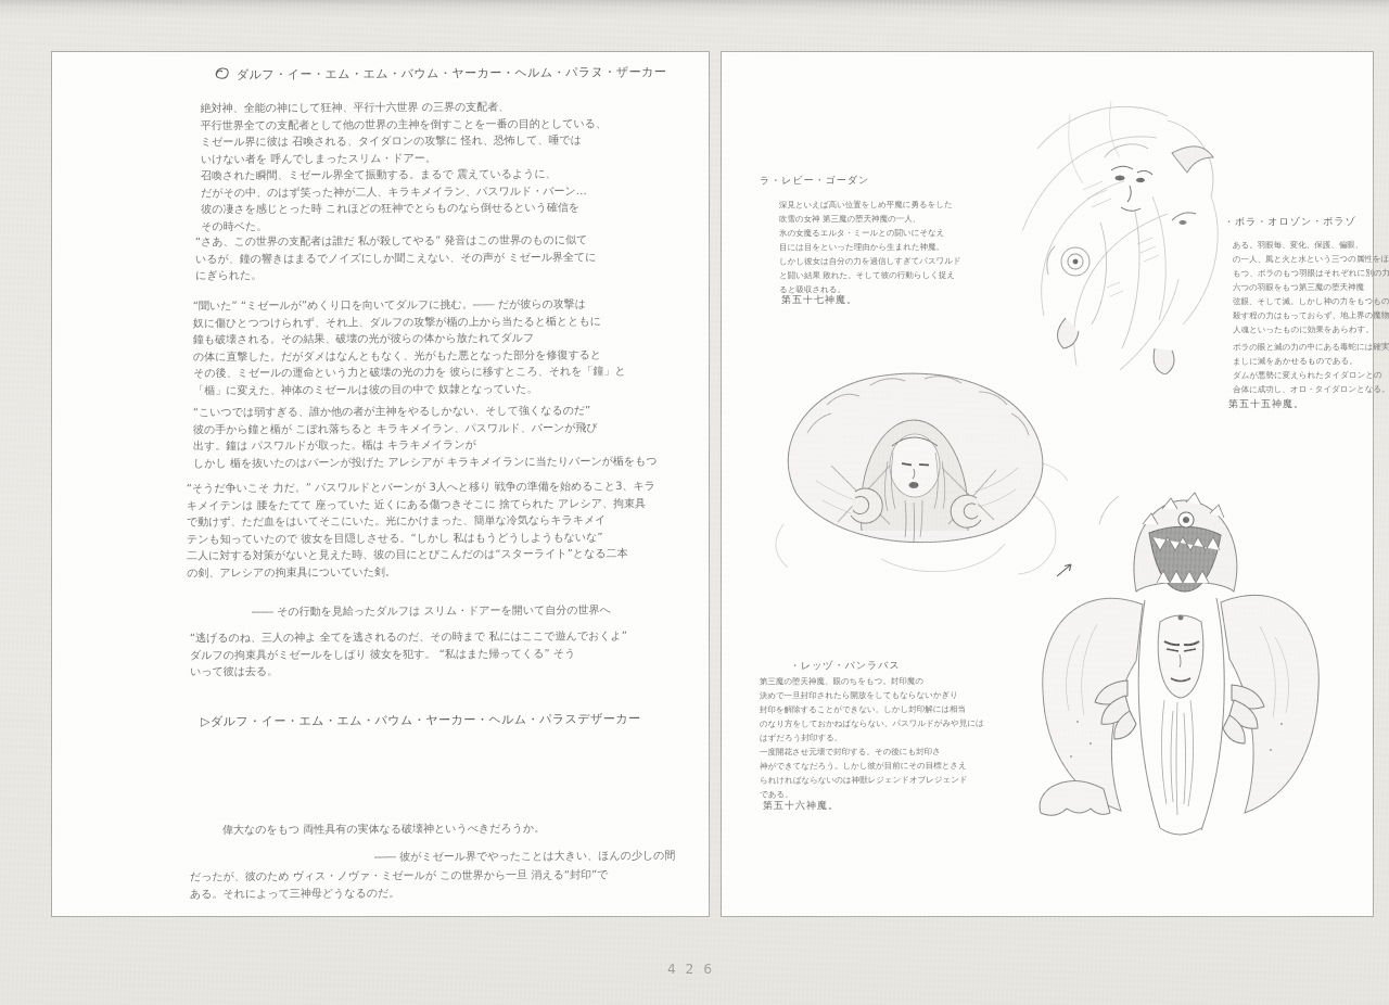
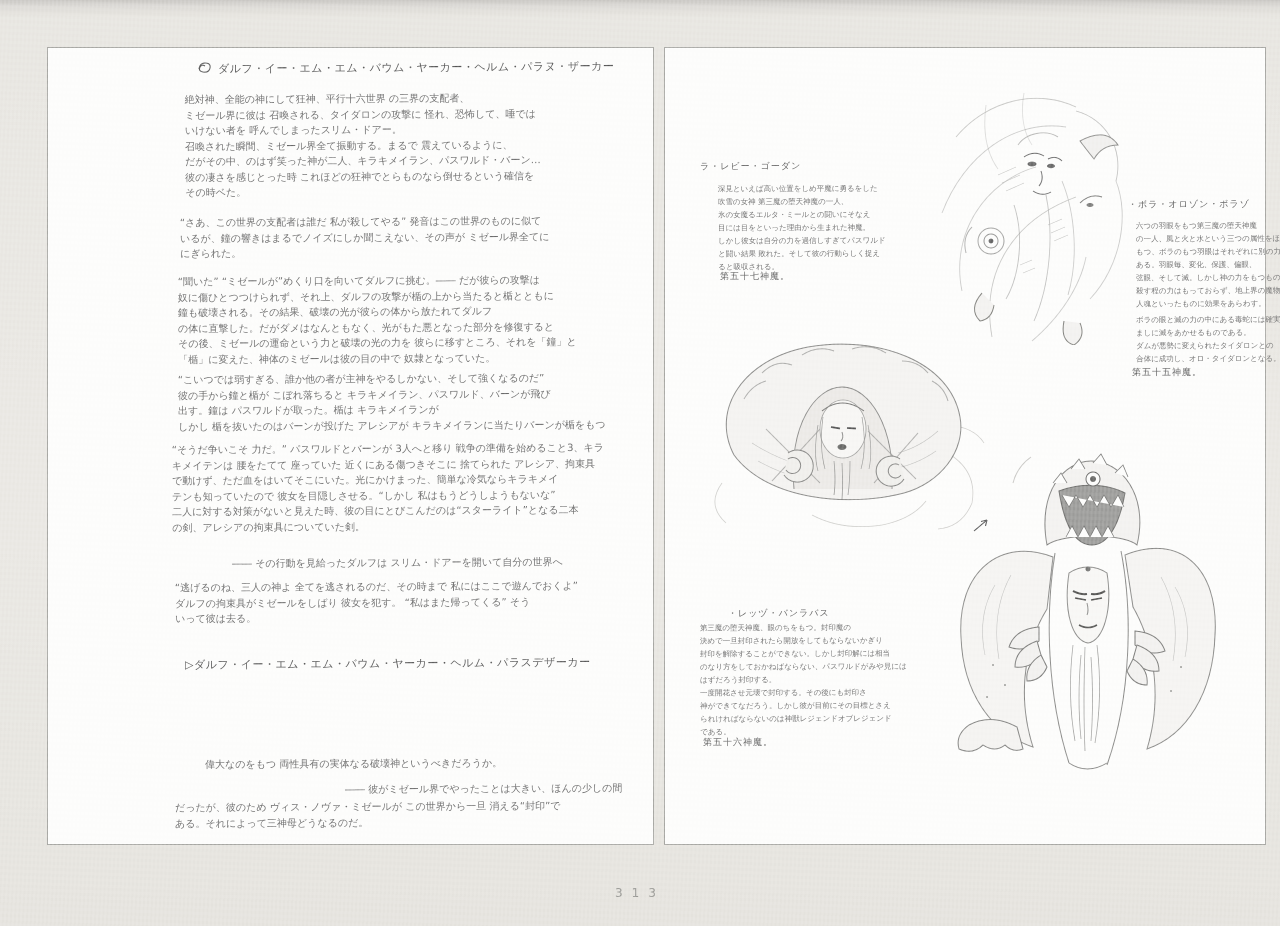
  ダルフ・イー・エム・エム・バウム・ヤーカー・ヘルム・パラヌ・ザーカー
  絶対神、全能の神にして狂神、平行十六世界 の三界の支配者、
- 平行世界全ての支配者として他の世界の主神を倒すことを一番の目的としている、
  ミゼール界に彼は 召喚される、タイダロンの攻撃に 怪れ、恐怖して、唾では
  いけない者を 呼んでしまったスリム・ドアー。
  召喚された瞬間、ミゼール界全て振動する。まるで 震えているように、
  だがその中、のはず笑った神が二人、キラキメイラン、パスワルド・バーン…
  彼の凄さを感じとった時 これほどの狂神でとらものなら倒せるという確信を
  その時ベた。
  “さあ、この世界の支配者は誰だ 私が殺してやる” 発音はこの世界のものに似て
  いるが、鐘の響きはまるでノイズにしか聞こえない、その声が ミゼール界全てに
  にぎられた。
  “聞いた” “ミゼールが”めくり口を向いてダルフに挑む。―― だが彼らの攻撃は
  奴に傷ひとつつけられず、それ上、ダルフの攻撃が楯の上から当たると楯とともに
  鐘も破壊される。その結果、破壊の光が彼らの体から放たれてダルフ
  の体に直撃した。だがダメはなんともなく、光がもた悪となった部分を修復すると
  その後、ミゼールの運命という力と破壊の光の力を 彼らに移すところ、それを「鐘」と
  「楯」に変えた、神体のミゼールは彼の目の中で 奴隷となっていた。
  “こいつでは弱すぎる、誰か他の者が主神をやるしかない、そして強くなるのだ”
  彼の手から鐘と楯が こぼれ落ちると キラキメイラン、パスワルド、バーンが飛び
  出す。鐘は パスワルドが取った。楯は キラキメイランが
  しかし 楯を抜いたのはバーンが投げた アレシアが キラキメイランに当たりバーンが楯をもつ
  “そうだ争いこそ 力だ。” パスワルドとバーンが 3人へと移り 戦争の準備を始めること3、キラ
  キメイテンは 腰をたてて 座っていた 近くにある傷つきそこに 捨てられた アレシア、拘束具
  で動けず、ただ血をはいてそこにいた。光にかけまった、簡単な冷気ならキラキメイ
  テンも知っていたので 彼女を目隠しさせる。“しかし 私はもうどうしようもないな”
  二人に対する対策がないと見えた時、彼の目にとびこんだのは“スターライト”となる二本
  の剣、アレシアの拘束具についていた剣。
  ―― その行動を見給ったダルフは スリム・ドアーを開いて自分の世界へ
  “逃げるのね、三人の神よ 全てを逃されるのだ、その時まで 私にはここで遊んでおくよ”
  ダルフの拘束具がミゼールをしばり 彼女を犯す。 “私はまた帰ってくる” そう
  いって彼は去る。
  ▷ダルフ・イー・エム・エム・バウム・ヤーカー・ヘルム・パラスデザーカー
  偉大なのをもつ 両性具有の実体なる破壊神というべきだろうか。
  ―― 彼がミゼール界でやったことは大きい、ほんの少しの間
  だったが、彼のため ヴィス・ノヴァ・ミゼールが この世界から一旦 消える“封印”で
  ある。それによって三神母どうなるのだ。
  ラ・レビー・ゴーダン
  深見といえば高い位置をしめ平魔に勇るをした
  吹雪の女神 第三魔の堕天神魔の一人、
  氷の女魔るエルタ・ミールとの闘いにそなえ
  目には目をといった理由から生まれた神魔。
  しかし彼女は自分の力を過信しすぎてパスワルド
  と闘い結果 敗れた。そして彼の行動らしく捉え
  ると吸収される。
  第五十七神魔。
  ・ボラ・オロゾン・ボラゾ
- ある。羽眼毎、変化、保護、偏眼、
+ 六つの羽眼をもつ第三魔の堕天神魔
  の一人、風と火と水という三つの属性をほ
  もつ、ボラのもつ羽眼はそれぞれに別の力
- 六つの羽眼をもつ第三魔の堕天神魔
+ ある。羽眼毎、変化、保護、偏眼、
  弦眼、そして滅。しかし神の力をもつもの
  殺す程の力はもっておらず、地上界の魔物
  人魂といったものに効果をあらわす。
  ボラの眼と滅の力の中にある毒蛇には確実
  ましに滅をあかせるものである。
  ダムが悪勢に変えられたタイダロンとの
  合体に成功し、オロ・タイダロンとなる。
  第五十五神魔。
  ・レッヅ・バンラバス
  第三魔の堕天神魔、眼のちをもつ。封印魔の
  決めで一旦封印されたら開放をしてもならないかぎり
  封印を解除することができない。しかし封印解には相当
  のなり方をしておかねばならない、パスワルドがみや見には
  はずだろう封印する。
  一度開花させ元壊で封印する。その後にも封印さ
  神ができてなだろう。しかし彼が目前にその目標とさえ
  られければならないのは神獣レジェンドオブレジェンド
  である。
  第五十六神魔。
- 426
+ 313
